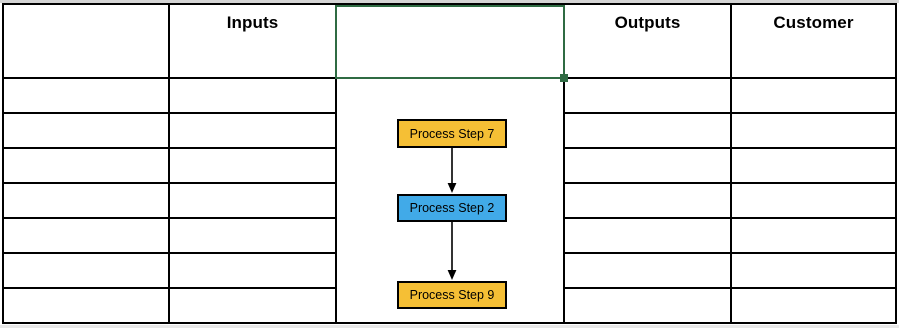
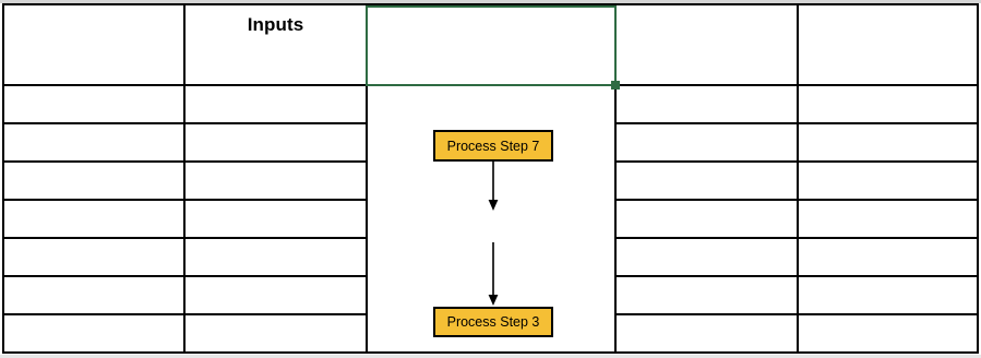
  Inputs
- Outputs
- Customer
  Process Step 7
- Process Step 2
- Process Step 9
+ Process Step 3
